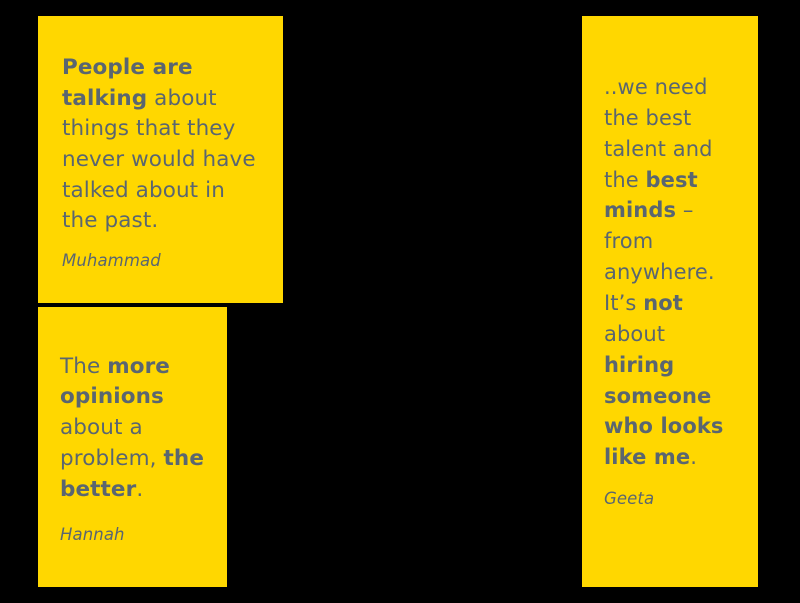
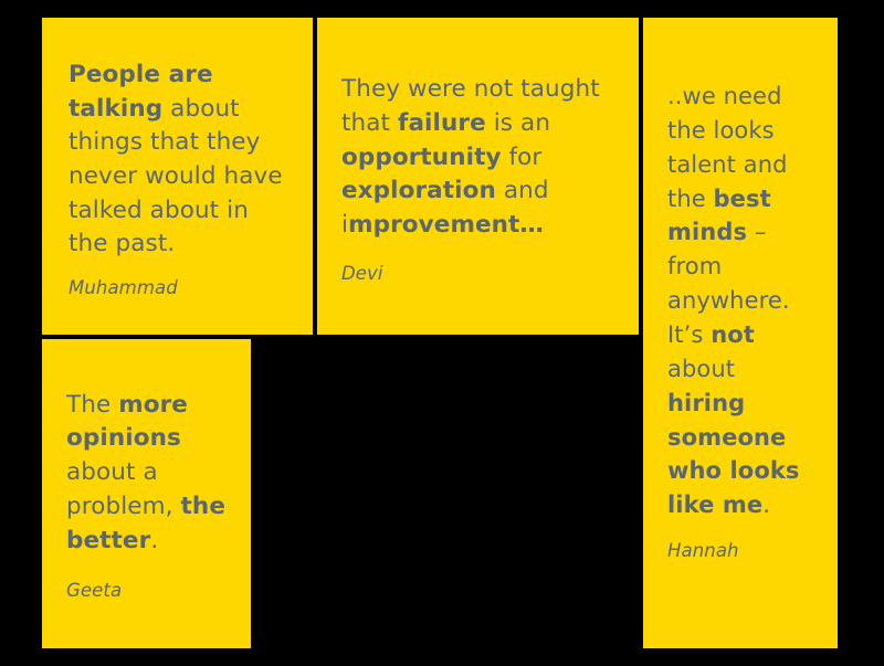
  People are talking about things that they never would have talked about in the past.
  Muhammad
+ They were not taught that failure is an opportunity for exploration and improvement…
+ Devi
  The more opinions about a problem, the better.
- Hannah
+ Geeta
- ..we need the best talent and the best minds – from anywhere. It’s not about hiring someone who looks like me.
+ ..we need the looks talent and the best minds – from anywhere. It’s not about hiring someone who looks like me.
- Geeta
+ Hannah
